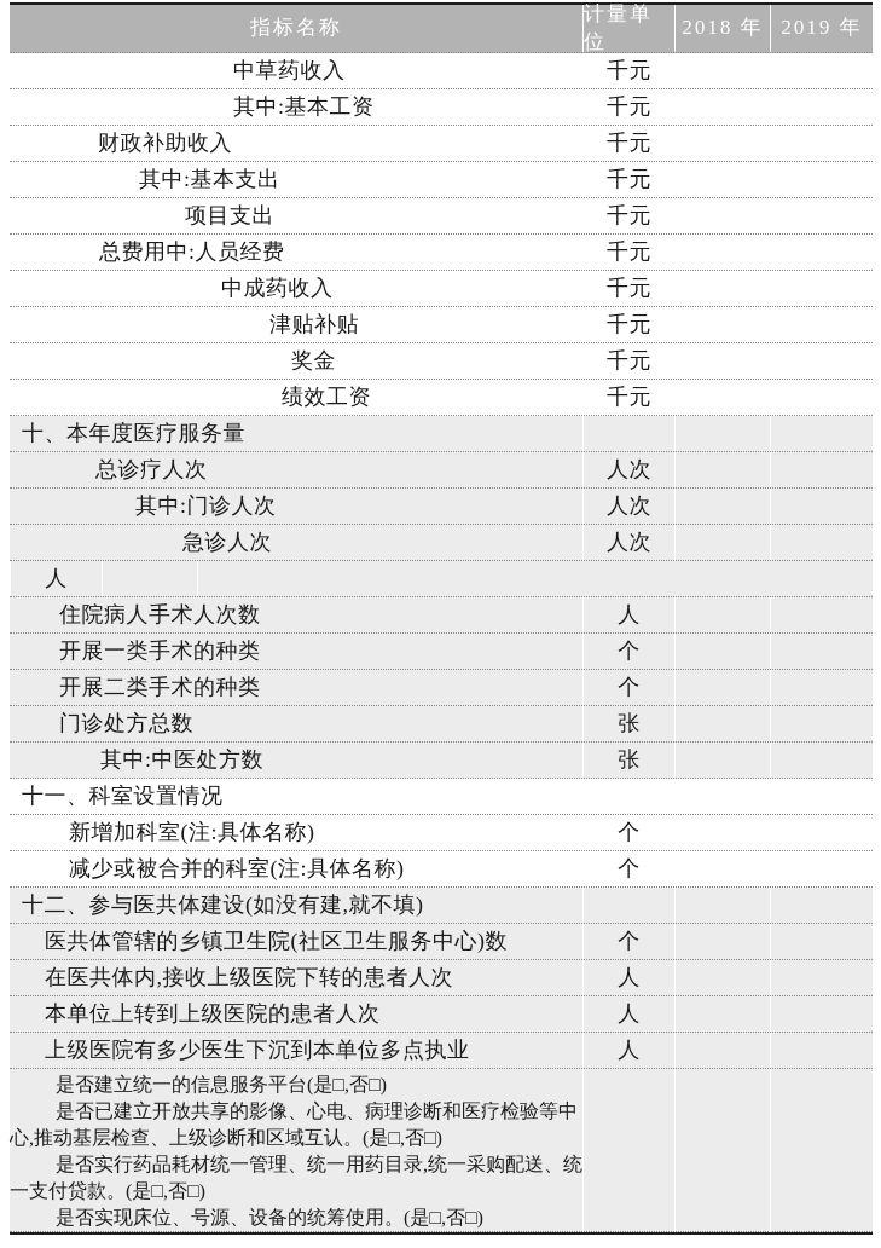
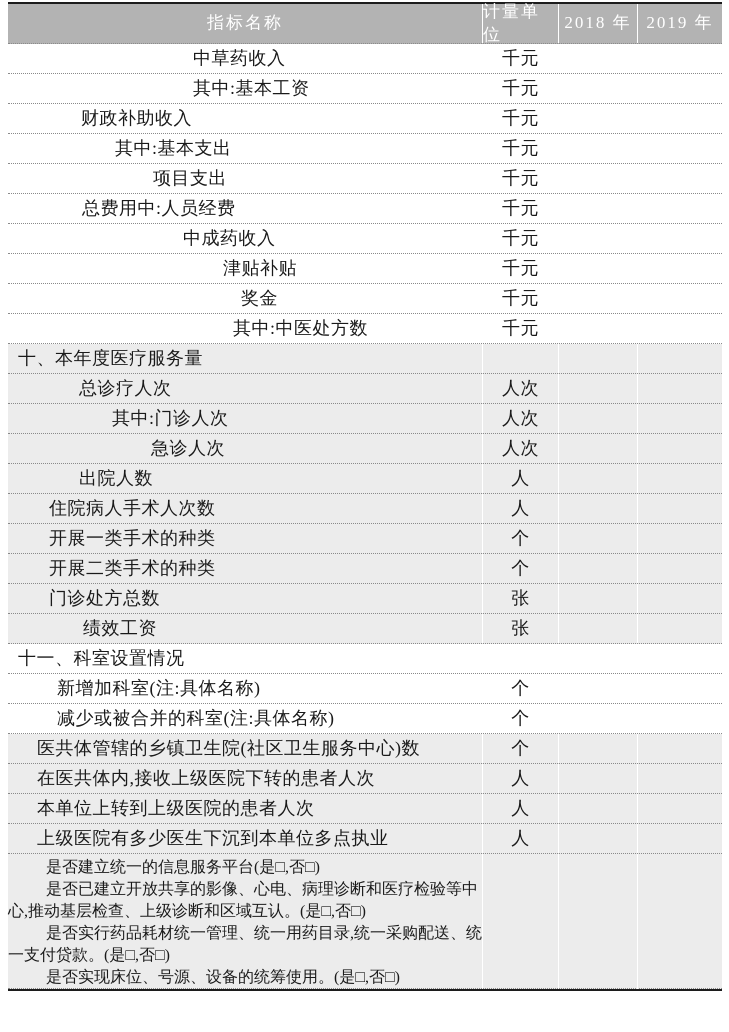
  指标名称
  计量单位
  2018 年
  2019 年
  中草药收入
  千元
  其中:基本工资
  千元
  财政补助收入
  千元
  其中:基本支出
  千元
  项目支出
  千元
  总费用中:人员经费
  千元
  中成药收入
  千元
  津贴补贴
  千元
  奖金
  千元
- 绩效工资
+ 其中:中医处方数
  千元
  十、本年度医疗服务量
  总诊疗人次
  人次
  其中:门诊人次
  人次
  急诊人次
  人次
+ 出院人数
  人
  住院病人手术人次数
  人
  开展一类手术的种类
  个
  开展二类手术的种类
  个
  门诊处方总数
  张
- 其中:中医处方数
+ 绩效工资
  张
  十一、科室设置情况
  新增加科室(注:具体名称)
  个
  减少或被合并的科室(注:具体名称)
  个
- 十二、参与医共体建设(如没有建,就不填)
  医共体管辖的乡镇卫生院(社区卫生服务中心)数
  个
  在医共体内,接收上级医院下转的患者人次
  人
  本单位上转到上级医院的患者人次
  人
  上级医院有多少医生下沉到本单位多点执业
  人
  是否建立统一的信息服务平台(是□,否□)
  是否已建立开放共享的影像、心电、病理诊断和医疗检验等中心,推动基层检查、上级诊断和区域互认。(是□,否□)
  是否实行药品耗材统一管理、统一用药目录,统一采购配送、统一支付贷款。(是□,否□)
  是否实现床位、号源、设备的统筹使用。(是□,否□)
